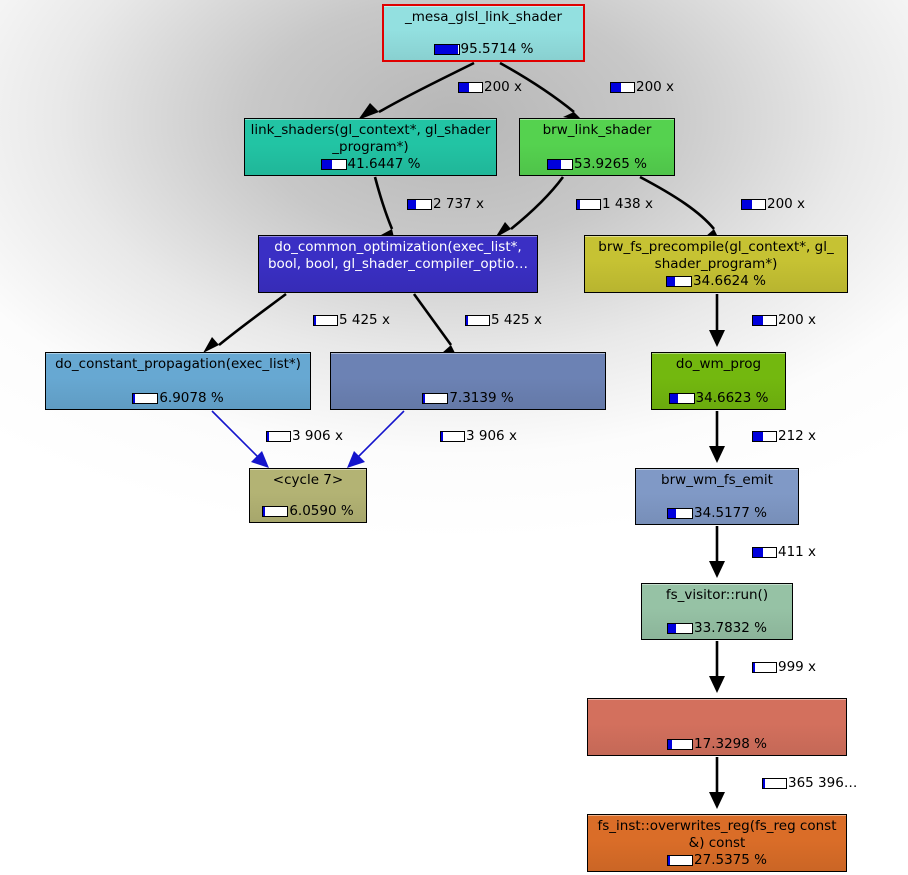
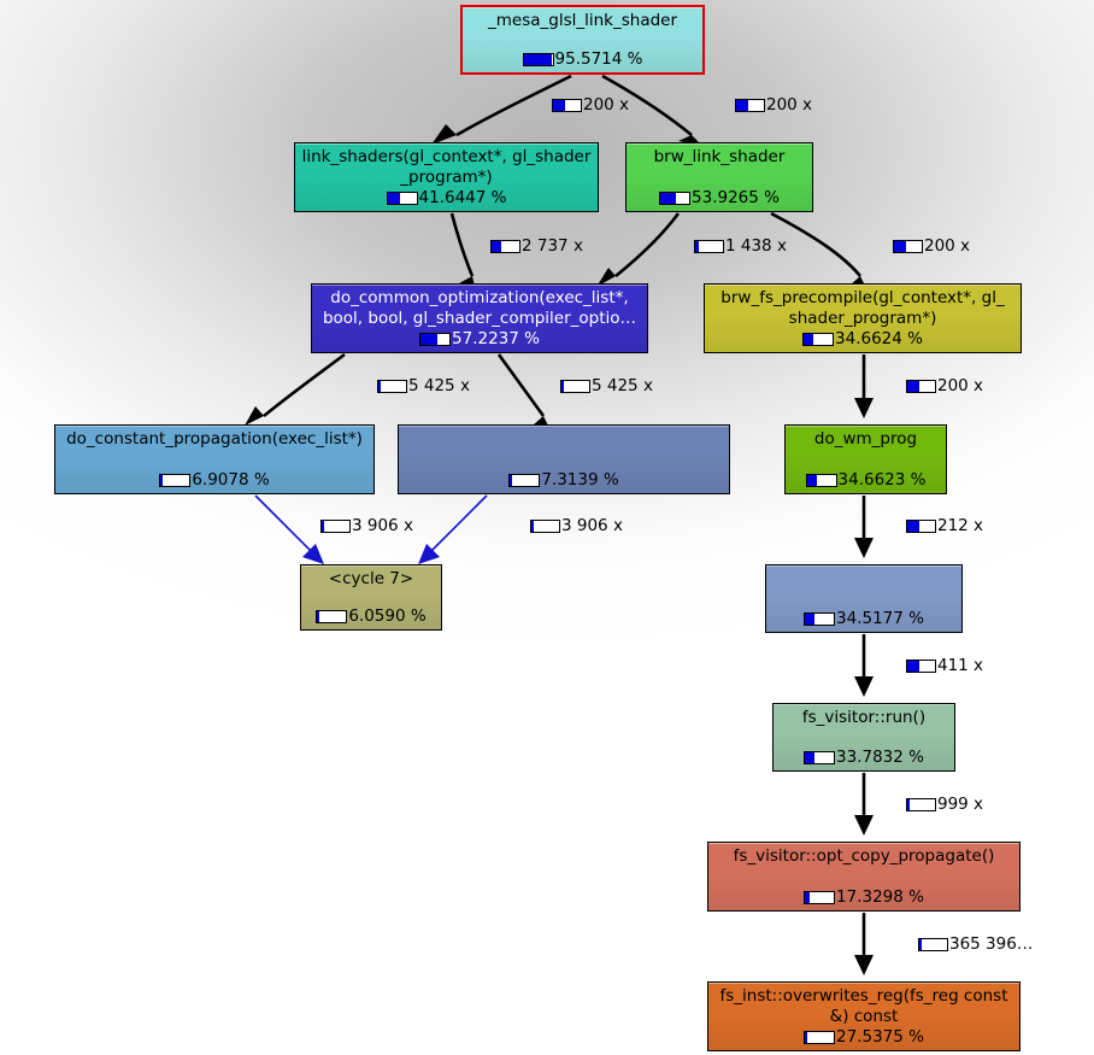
  _mesa_glsl_link_shader
  95.5714 %
  link_shaders(gl_context*, gl_shader
  _program*)
  41.6447 %
  brw_link_shader
  53.9265 %
  do_common_optimization(exec_list*,
  bool, bool, gl_shader_compiler_optio…
+ 57.2237 %
  brw_fs_precompile(gl_context*, gl_
  shader_program*)
  34.6624 %
  do_constant_propagation(exec_list*)
  6.9078 %
  7.3139 %
  do_wm_prog
  34.6623 %
  <cycle 7>
  6.0590 %
- brw_wm_fs_emit
  34.5177 %
  fs_visitor::run()
  33.7832 %
+ fs_visitor::opt_copy_propagate()
  17.3298 %
  fs_inst::overwrites_reg(fs_reg const
  &) const
  27.5375 %
  200 x
  200 x
  2 737 x
  1 438 x
  200 x
  5 425 x
  5 425 x
  200 x
  3 906 x
  3 906 x
  212 x
  411 x
  999 x
  365 396…
